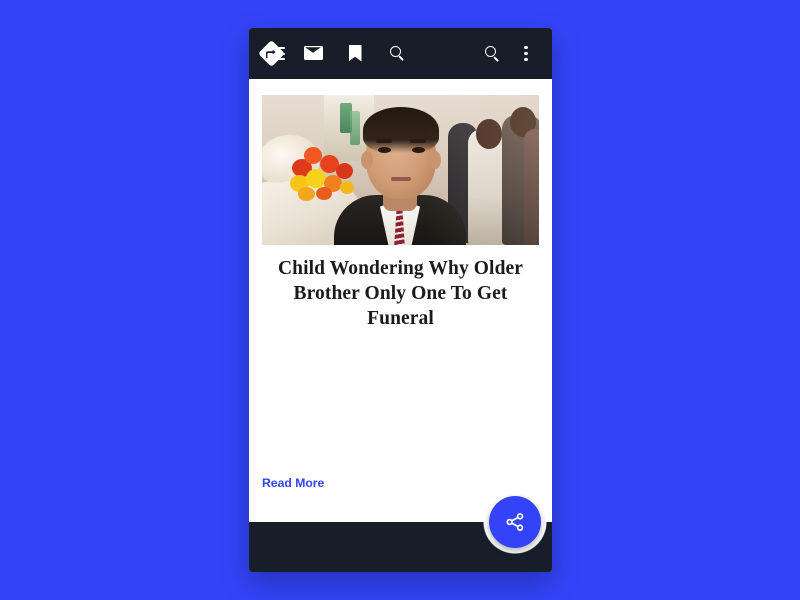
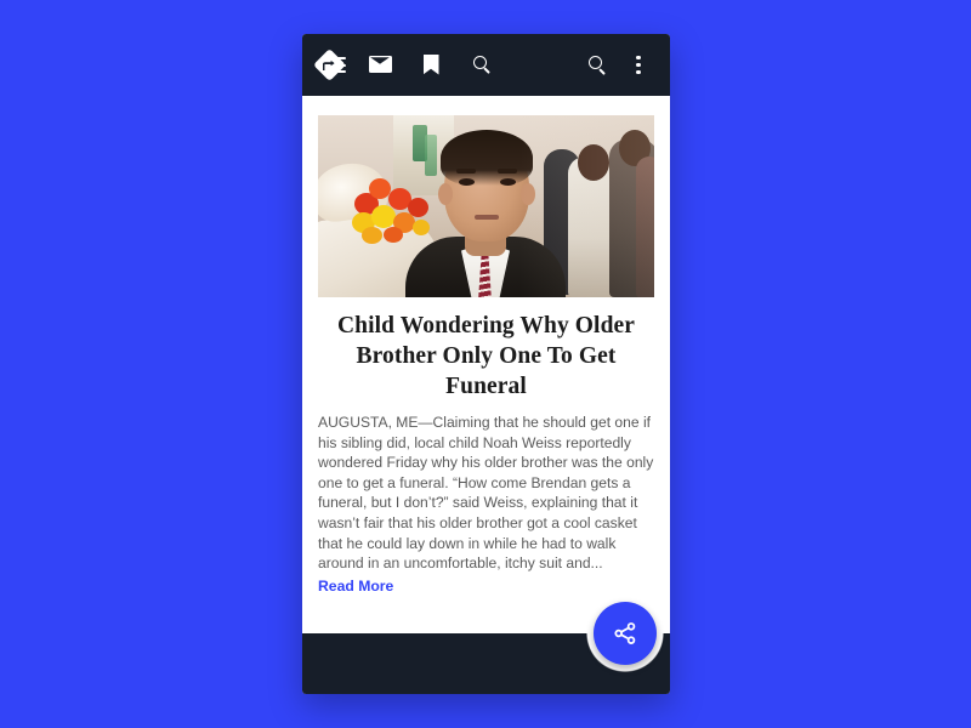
  Child Wondering Why Older Brother Only One To Get Funeral
+ AUGUSTA, ME—Claiming that he should get one if his sibling did, local child Noah Weiss reportedly wondered Friday why his older brother was the only one to get a funeral. “How come Brendan gets a funeral, but I don’t?” said Weiss, explaining that it wasn’t fair that his older brother got a cool casket that he could lay down in while he had to walk around in an uncomfortable, itchy suit and...
  Read More
